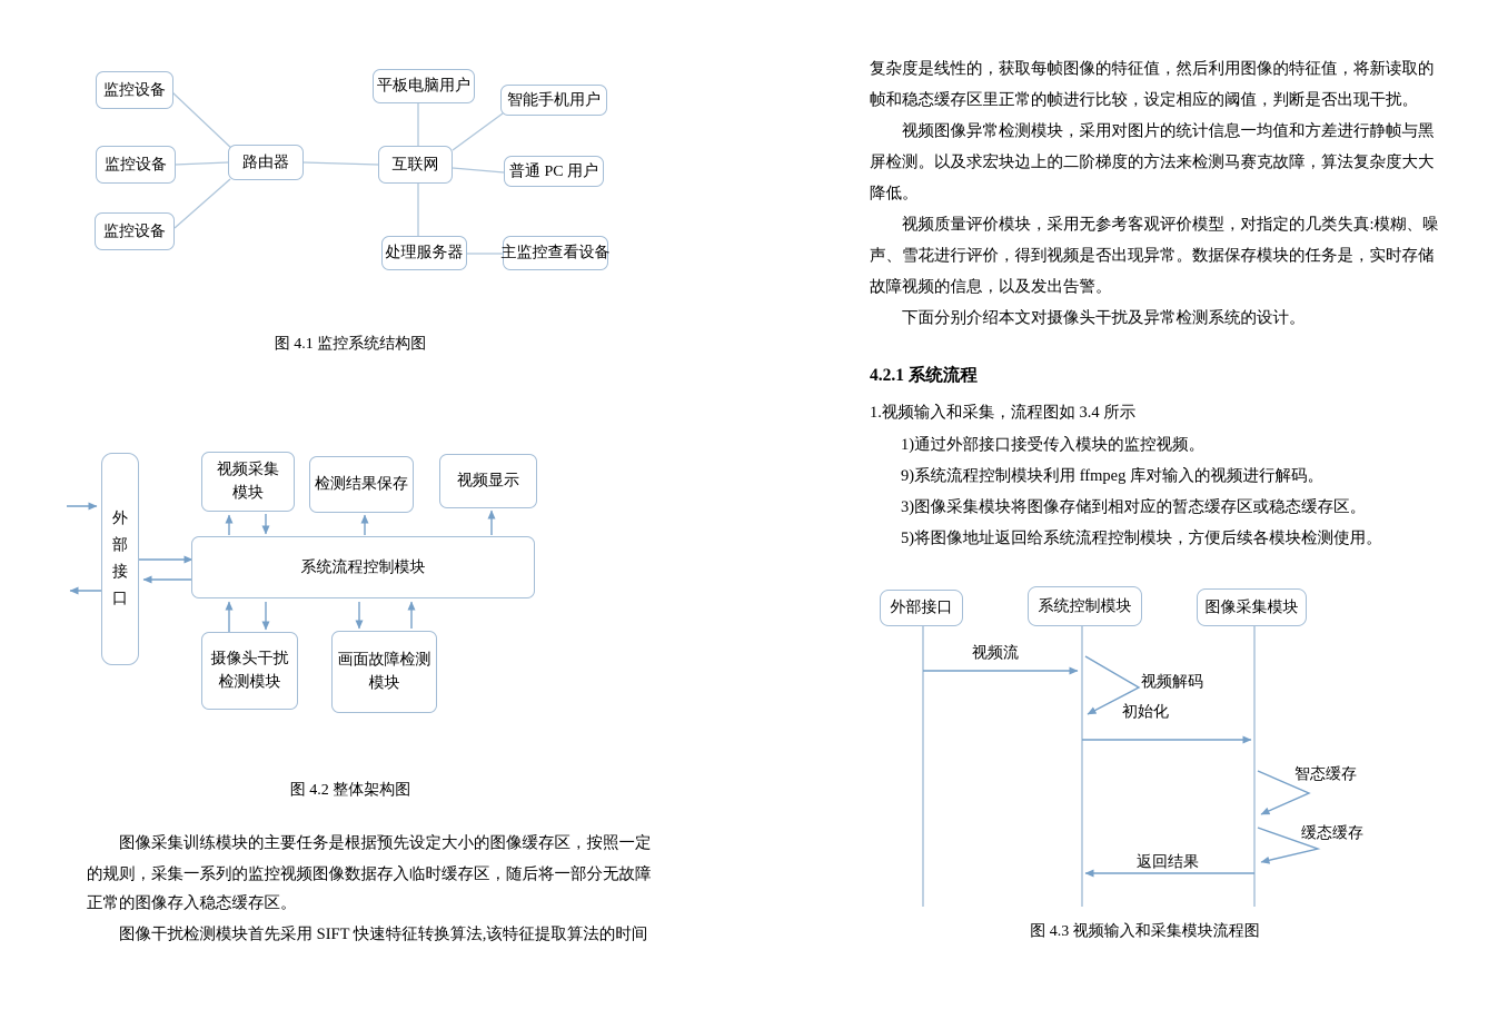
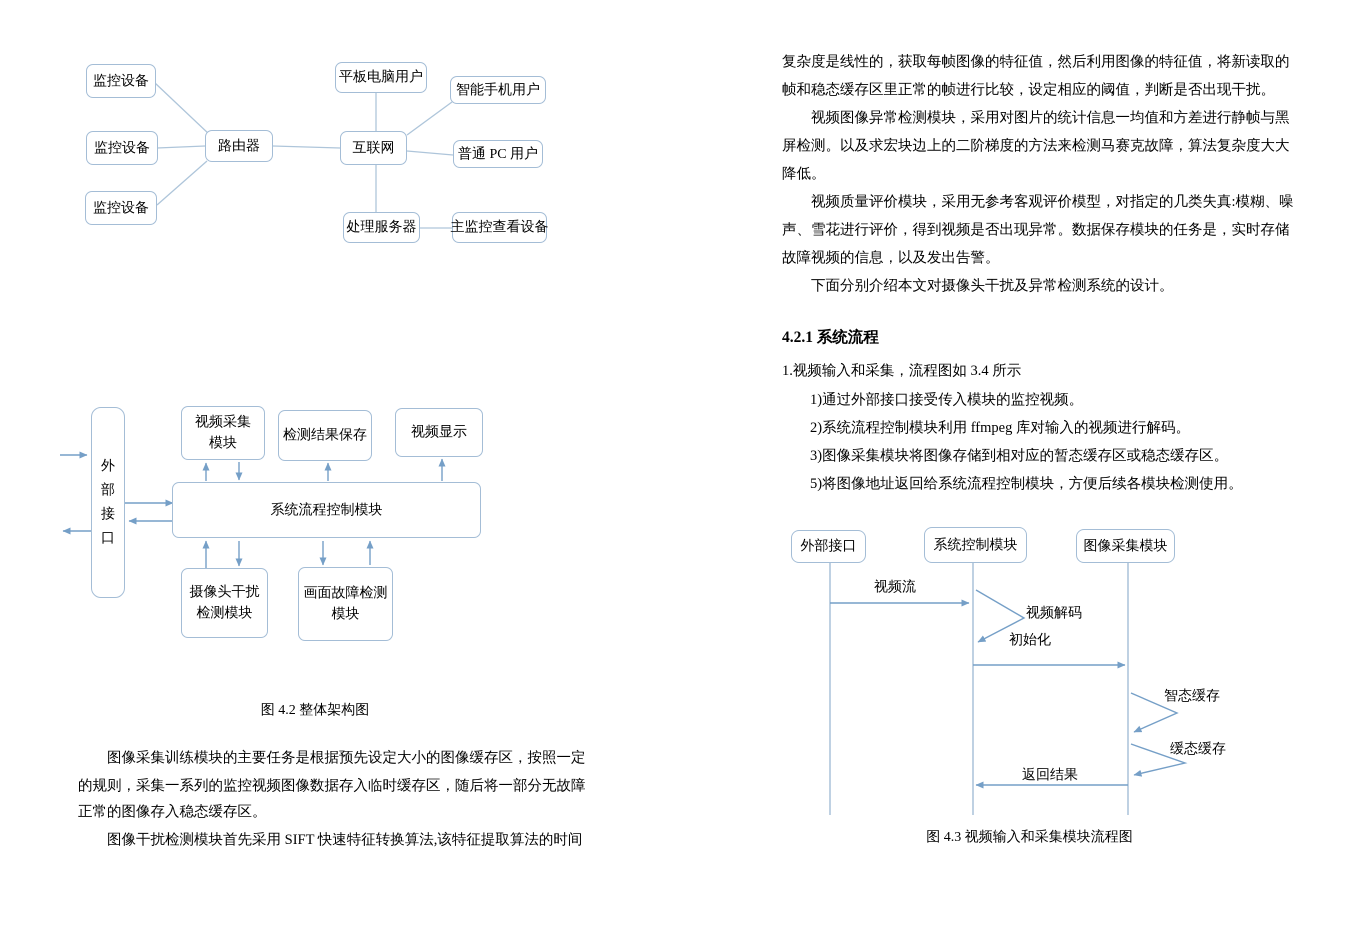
  监控设备
  监控设备
  监控设备
  路由器
  平板电脑用户
  互联网
  智能手机用户
  普通 PC 用户
  处理服务器
  主监控查看设备
- 图 4.1 监控系统结构图
  视频采集
  模块
  检测结果保存
  视频显示
  外部接口
  系统流程控制模块
  摄像头干扰
  检测模块
  画面故障检测
  模块
  图 4.2 整体架构图
  图像采集训练模块的主要任务是根据预先设定大小的图像缓存区，按照一定
  的规则，采集一系列的监控视频图像数据存入临时缓存区，随后将一部分无故障
  正常的图像存入稳态缓存区。
  图像干扰检测模块首先采用 SIFT 快速特征转换算法,该特征提取算法的时间
  复杂度是线性的，获取每帧图像的特征值，然后利用图像的特征值，将新读取的
  帧和稳态缓存区里正常的帧进行比较，设定相应的阈值，判断是否出现干扰。
  视频图像异常检测模块，采用对图片的统计信息一均值和方差进行静帧与黑
  屏检测。以及求宏块边上的二阶梯度的方法来检测马赛克故障，算法复杂度大大
  降低。
  视频质量评价模块，采用无参考客观评价模型，对指定的几类失真:模糊、噪
  声、雪花进行评价，得到视频是否出现异常。数据保存模块的任务是，实时存储
  故障视频的信息，以及发出告警。
  下面分别介绍本文对摄像头干扰及异常检测系统的设计。
  4.2.1 系统流程
  1.视频输入和采集，流程图如 3.4 所示
  1)通过外部接口接受传入模块的监控视频。
- 9)系统流程控制模块利用 ffmpeg 库对输入的视频进行解码。
+ 2)系统流程控制模块利用 ffmpeg 库对输入的视频进行解码。
  3)图像采集模块将图像存储到相对应的暂态缓存区或稳态缓存区。
  5)将图像地址返回给系统流程控制模块，方便后续各模块检测使用。
  外部接口
  系统控制模块
  图像采集模块
  视频流
  视频解码
  初始化
  智态缓存
  缓态缓存
  返回结果
  图 4.3 视频输入和采集模块流程图
